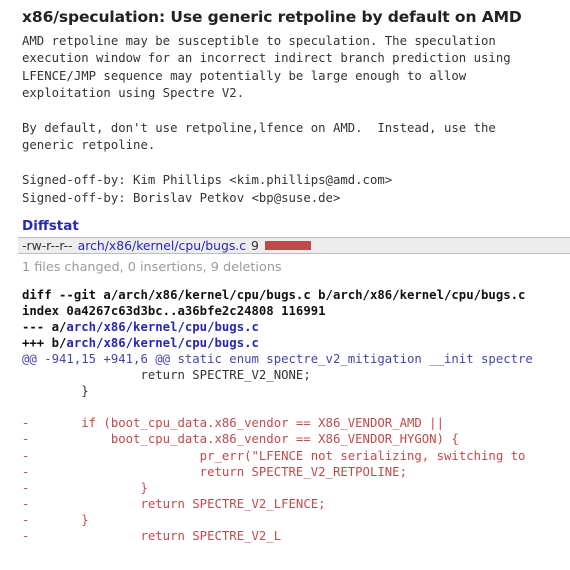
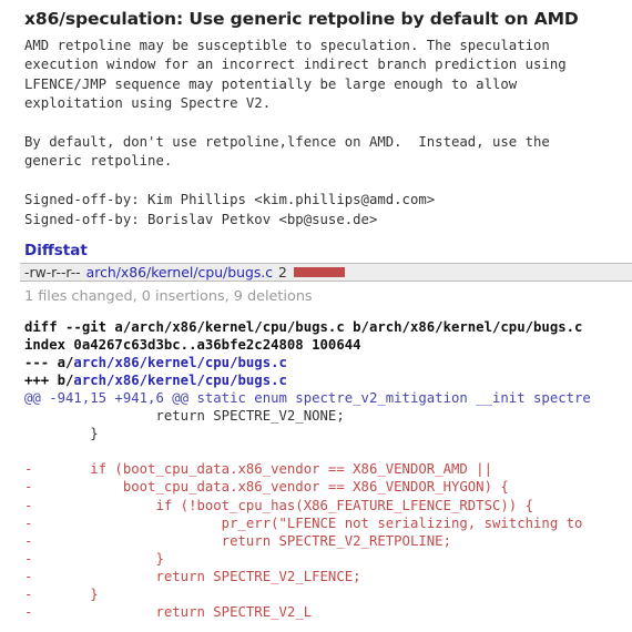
  x86/speculation: Use generic retpoline by default on AMD
  AMD retpoline may be susceptible to speculation. The speculation
  execution window for an incorrect indirect branch prediction using
  LFENCE/JMP sequence may potentially be large enough to allow
  exploitation using Spectre V2.
  By default, don't use retpoline,lfence on AMD. Instead, use the
  generic retpoline.
  Signed-off-by: Kim Phillips <kim.phillips@amd.com>
  Signed-off-by: Borislav Petkov <bp@suse.de>
  Diffstat
  -rw-r--r--
  arch/x86/kernel/cpu/bugs.c
- 9
+ 2
  1 files changed, 0 insertions, 9 deletions
  diff --git a/arch/x86/kernel/cpu/bugs.c b/arch/x86/kernel/cpu/bugs.c
- index 0a4267c63d3bc..a36bfe2c24808 116991
+ index 0a4267c63d3bc..a36bfe2c24808 100644
  --- a/arch/x86/kernel/cpu/bugs.c
  +++ b/arch/x86/kernel/cpu/bugs.c
  @@ -941,15 +941,6 @@ static enum spectre_v2_mitigation __init spectre
  return SPECTRE_V2_NONE;
  }
  - if (boot_cpu_data.x86_vendor == X86_VENDOR_AMD ||
  - boot_cpu_data.x86_vendor == X86_VENDOR_HYGON) {
+ - if (!boot_cpu_has(X86_FEATURE_LFENCE_RDTSC)) {
  - pr_err("LFENCE not serializing, switching to
  - return SPECTRE_V2_RETPOLINE;
  - }
  - return SPECTRE_V2_LFENCE;
  - }
  - return SPECTRE_V2_L
